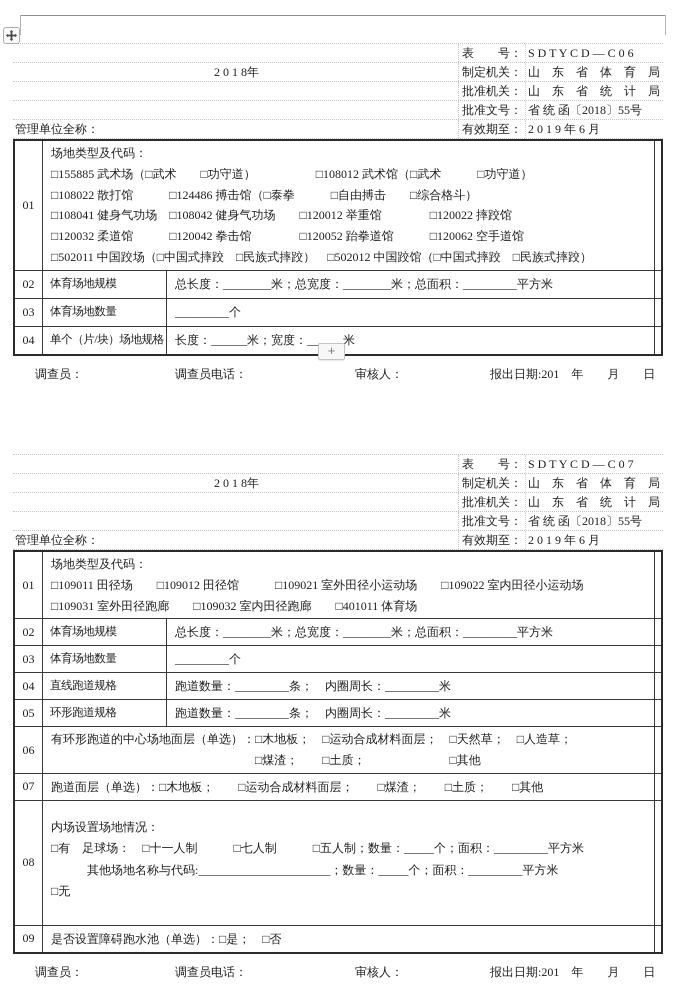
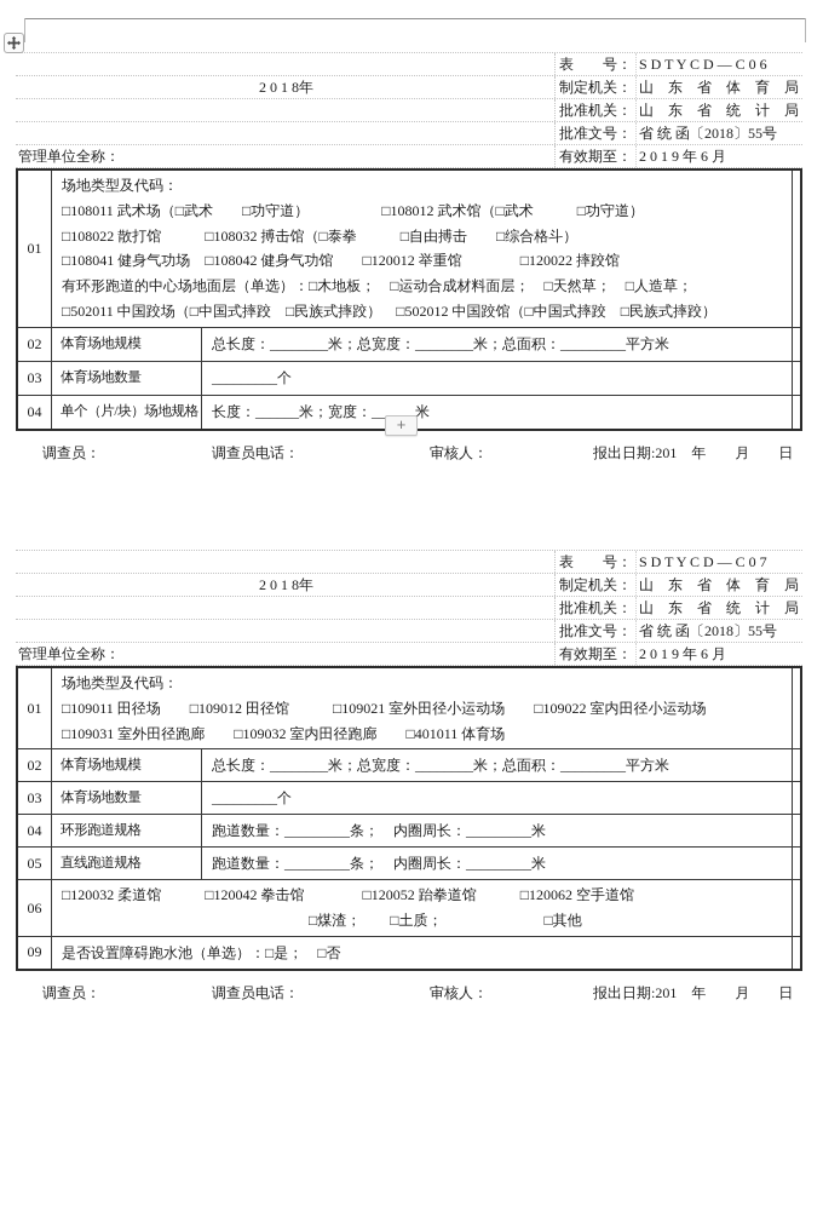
  表 号：
  S D T Y C D — C 0 6
  2 0 1 8年
  制定机关：
  山 东 省 体 育 局
  批准机关：
  山 东 省 统 计 局
  批准文号：
  省 统 函〔2018〕55号
  管理单位全称：
  有效期至：
  2 0 1 9 年 6 月
  01
  场地类型及代码：
- □155885 武术场（□武术 □功守道） □108012 武术馆（□武术 □功守道）
+ □108011 武术场（□武术 □功守道） □108012 武术馆（□武术 □功守道）
- □108022 散打馆 □124486 搏击馆（□泰拳 □自由搏击 □综合格斗）
+ □108022 散打馆 □108032 搏击馆（□泰拳 □自由搏击 □综合格斗）
- □108041 健身气功场 □108042 健身气功场 □120012 举重馆 □120022 摔跤馆
+ □108041 健身气功场 □108042 健身气功馆 □120012 举重馆 □120022 摔跤馆
- □120032 柔道馆 □120042 拳击馆 □120052 跆拳道馆 □120062 空手道馆
+ 有环形跑道的中心场地面层（单选）：□木地板； □运动合成材料面层； □天然草； □人造草；
  □502011 中国跤场（□中国式摔跤 □民族式摔跤） □502012 中国跤馆（□中国式摔跤 □民族式摔跤）
  02
  体育场地规模
  总长度：________米；总宽度：________米；总面积：_________平方米
  03
  体育场地数量
  _________个
  04
  单个（片/块）场地规格
  长度：______米；宽度：______米
  调查员：
  调查员电话：
  审核人：
  报出日期:201 年 月 日
  +
  表 号：
  S D T Y C D — C 0 7
  2 0 1 8年
  制定机关：
  山 东 省 体 育 局
  批准机关：
  山 东 省 统 计 局
  批准文号：
  省 统 函〔2018〕55号
  管理单位全称：
  有效期至：
  2 0 1 9 年 6 月
  01
  场地类型及代码：
  □109011 田径场 □109012 田径馆 □109021 室外田径小运动场 □109022 室内田径小运动场
  □109031 室外田径跑廊 □109032 室内田径跑廊 □401011 体育场
  02
  体育场地规模
  总长度：________米；总宽度：________米；总面积：_________平方米
  03
  体育场地数量
  _________个
  04
- 直线跑道规格
+ 环形跑道规格
  跑道数量：_________条； 内圈周长：_________米
  05
- 环形跑道规格
+ 直线跑道规格
  跑道数量：_________条； 内圈周长：_________米
  06
- 有环形跑道的中心场地面层（单选）：□木地板； □运动合成材料面层； □天然草； □人造草；
+ □120032 柔道馆 □120042 拳击馆 □120052 跆拳道馆 □120062 空手道馆
  □煤渣； □土质； □其他
- 07
- 跑道面层（单选）：□木地板； □运动合成材料面层； □煤渣； □土质； □其他
- 08
- 内场设置场地情况：
- □有 足球场： □十一人制 □七人制 □五人制；数量：_____个；面积：_________平方米
- 其他场地名称与代码:______________________；数量：_____个；面积：_________平方米
- □无
  09
  是否设置障碍跑水池（单选）：□是； □否
  调查员：
  调查员电话：
  审核人：
  报出日期:201 年 月 日
